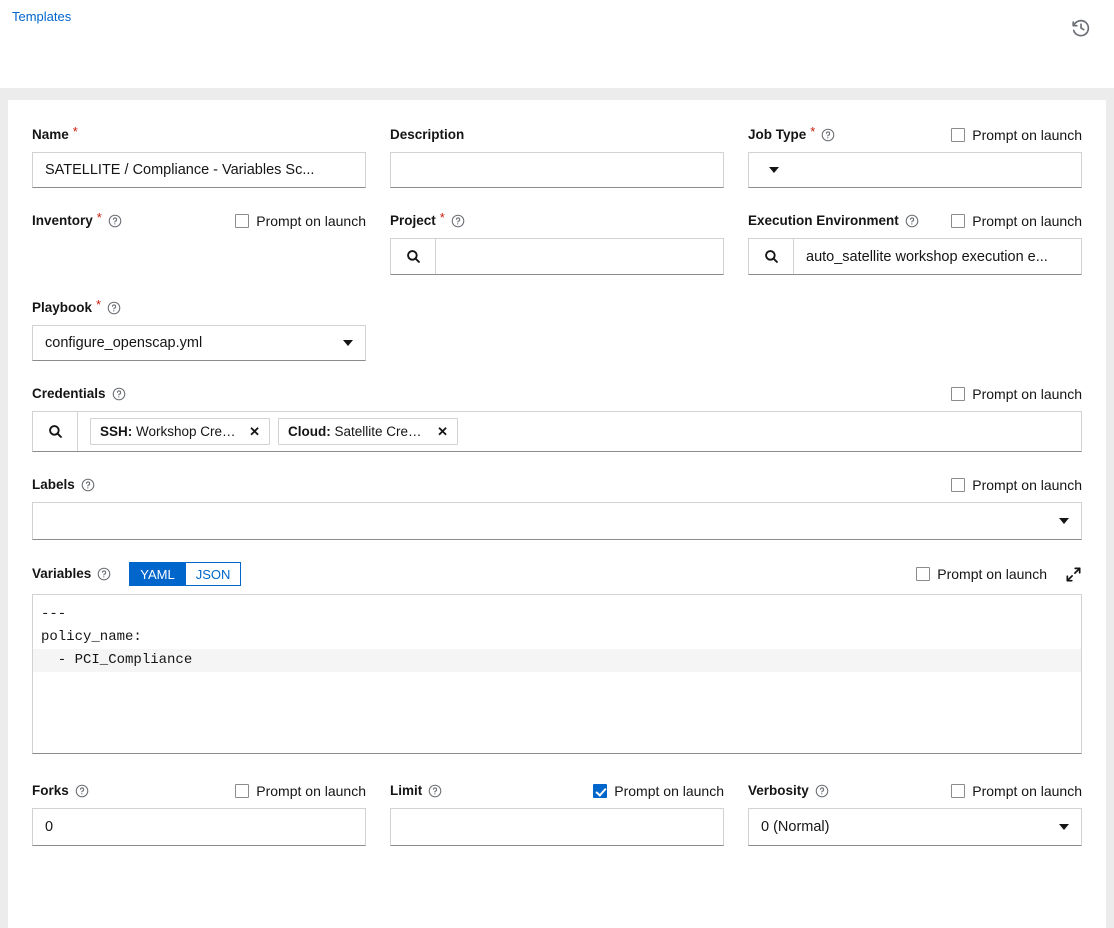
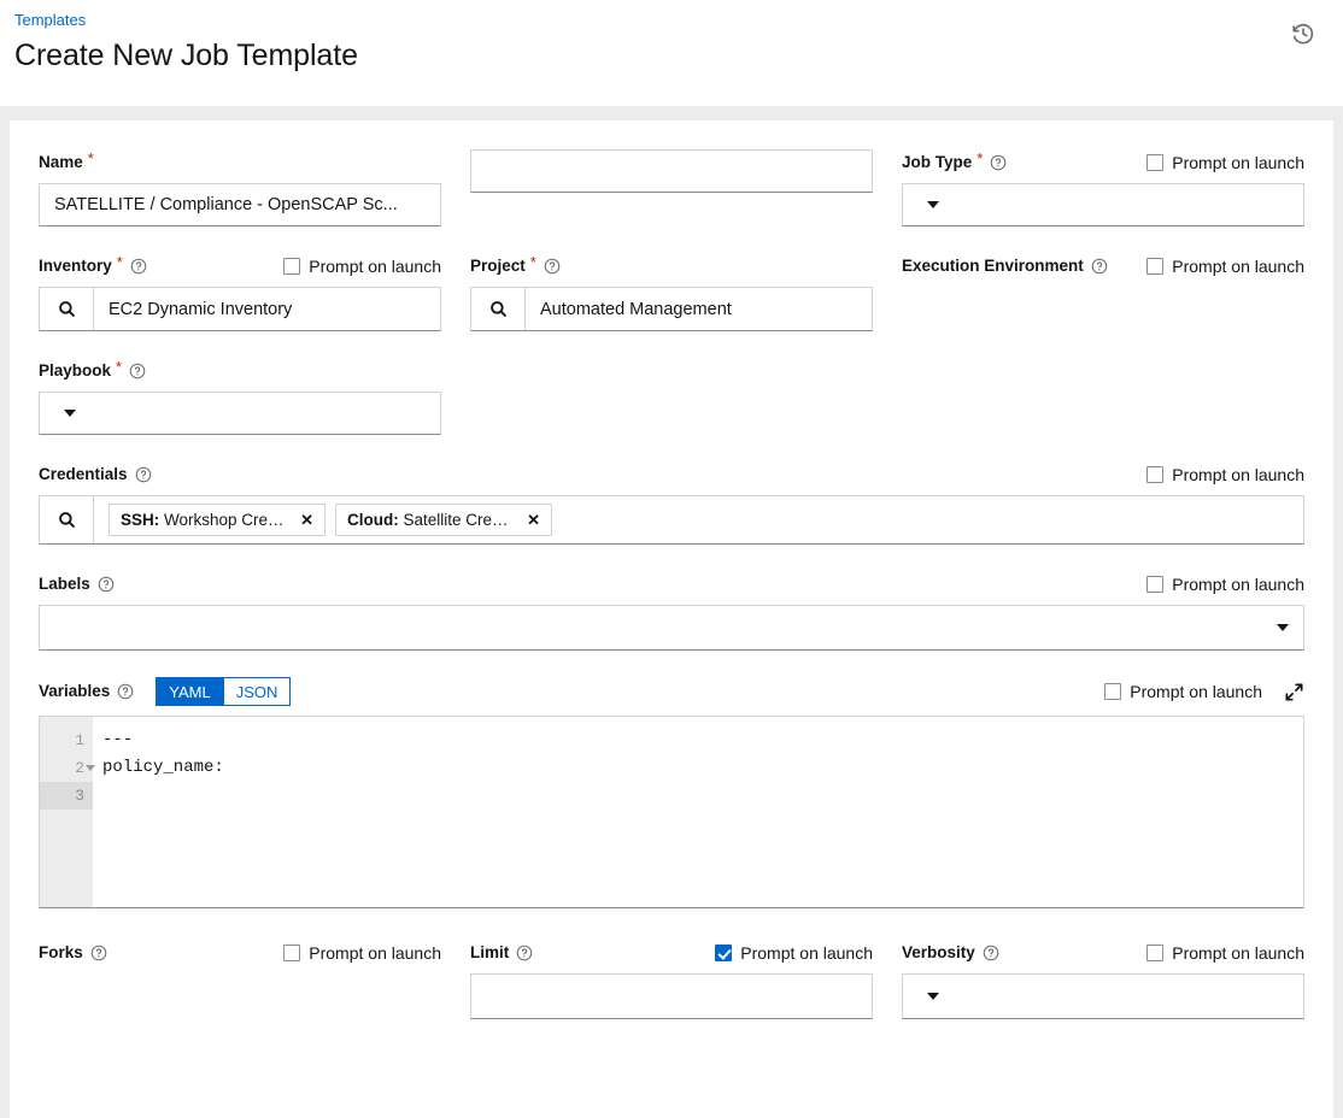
  Templates
+ Create New Job Template
  Name
  *
- SATELLITE / Compliance - Variables Sc...
+ SATELLITE / Compliance - OpenSCAP Sc...
- Description
  Job Type
  *
  Prompt on launch
  Inventory
  *
  Prompt on launch
+ EC2 Dynamic Inventory
  Project
  *
+ Automated Management
  Execution Environment
  Prompt on launch
- auto_satellite workshop execution e...
  Playbook
  *
- configure_openscap.yml
  Credentials
  Prompt on launch
  SSH: Workshop Cred..
  ✕
  Cloud: Satellite Crede
  ✕
  Labels
  Prompt on launch
  Variables
  YAML
  JSON
  Prompt on launch
+ 1
+ 2
+ 3
  ---
  policy_name:
- - PCI_Compliance
  Forks
  Prompt on launch
- 0
  Limit
  Prompt on launch
  Verbosity
  Prompt on launch
- 0 (Normal)
